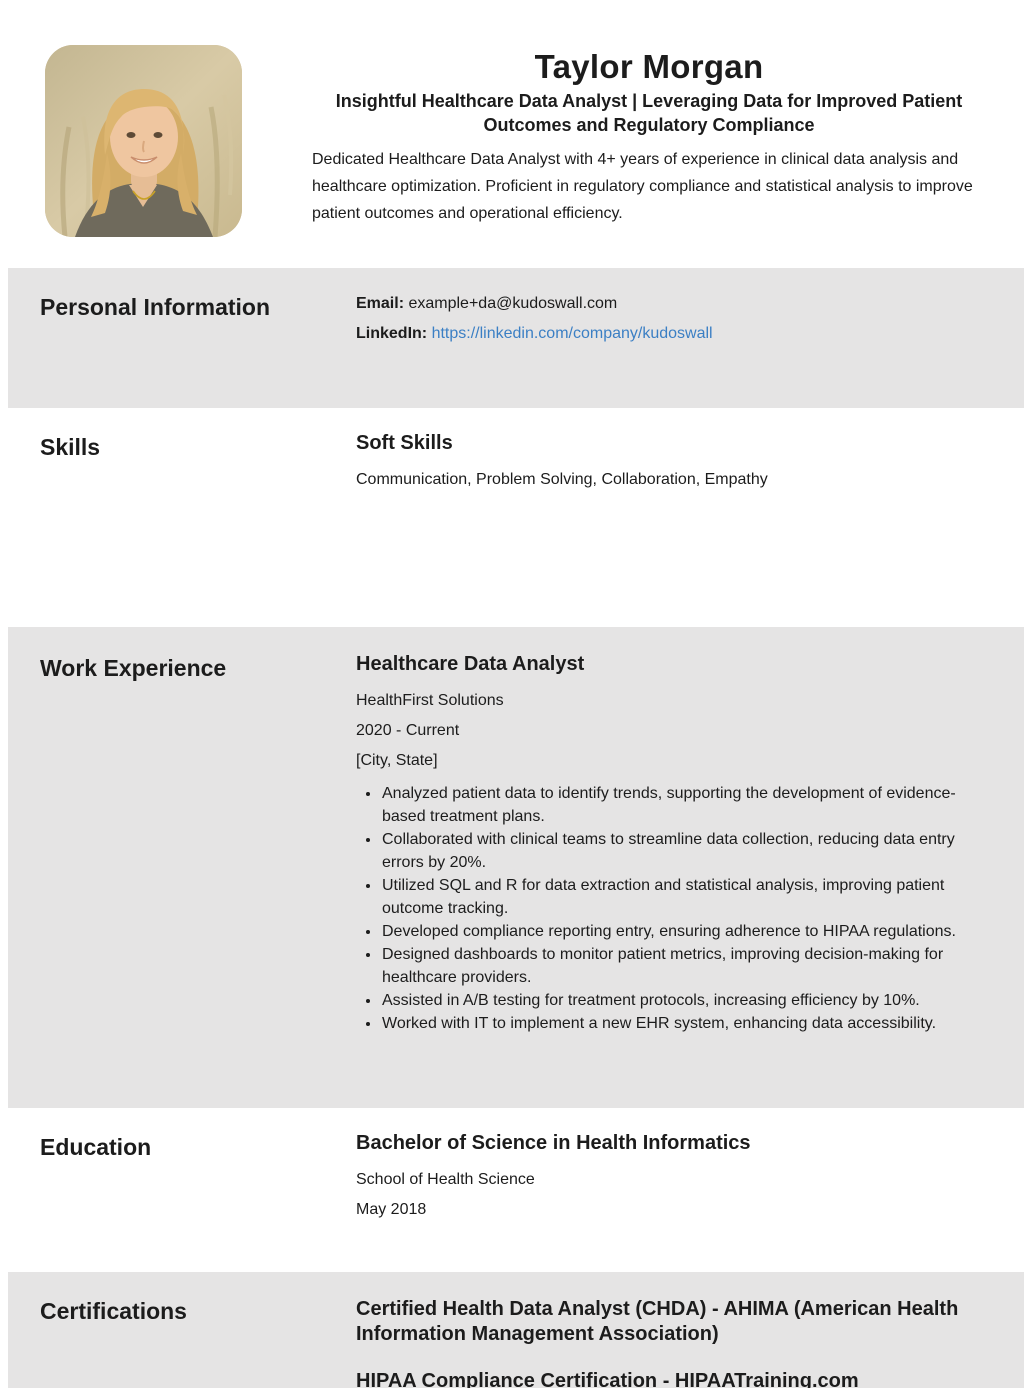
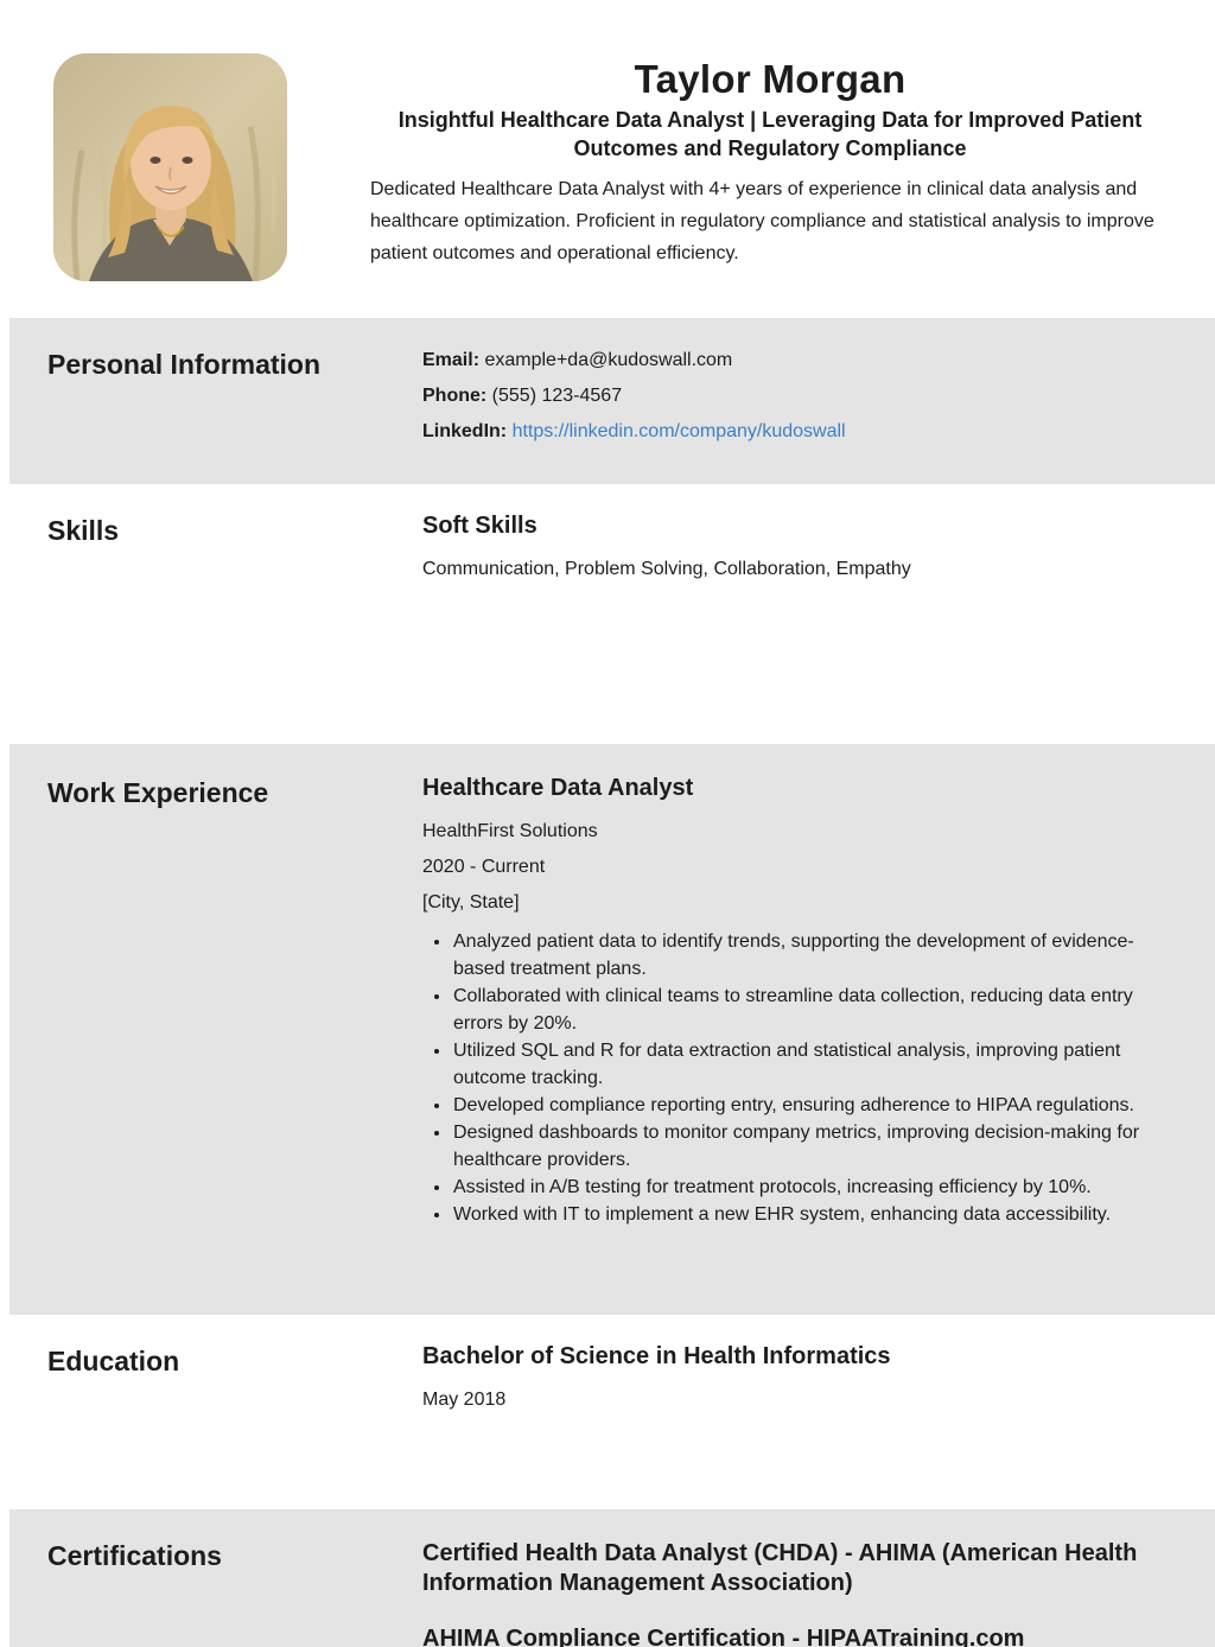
  Taylor Morgan
  Insightful Healthcare Data Analyst | Leveraging Data for Improved Patient Outcomes and Regulatory Compliance
  Dedicated Healthcare Data Analyst with 4+ years of experience in clinical data analysis and healthcare optimization. Proficient in regulatory compliance and statistical analysis to improve patient outcomes and operational efficiency.
  Personal Information
  Email: example+da@kudoswall.com
+ Phone: (555) 123-4567
  LinkedIn: https://linkedin.com/company/kudoswall
  Skills
  Soft Skills
  Communication, Problem Solving, Collaboration, Empathy
  Work Experience
  Healthcare Data Analyst
  HealthFirst Solutions
  2020 - Current
  [City, State]
  Analyzed patient data to identify trends, supporting the development of evidence-based treatment plans.
  Collaborated with clinical teams to streamline data collection, reducing data entry errors by 20%.
  Utilized SQL and R for data extraction and statistical analysis, improving patient outcome tracking.
  Developed compliance reporting entry, ensuring adherence to HIPAA regulations.
- Designed dashboards to monitor patient metrics, improving decision-making for healthcare providers.
+ Designed dashboards to monitor company metrics, improving decision-making for healthcare providers.
  Assisted in A/B testing for treatment protocols, increasing efficiency by 10%.
  Worked with IT to implement a new EHR system, enhancing data accessibility.
  Education
  Bachelor of Science in Health Informatics
- School of Health Science
  May 2018
  Certifications
  Certified Health Data Analyst (CHDA) - AHIMA (American Health Information Management Association)
- HIPAA Compliance Certification - HIPAATraining.com
+ AHIMA Compliance Certification - HIPAATraining.com
